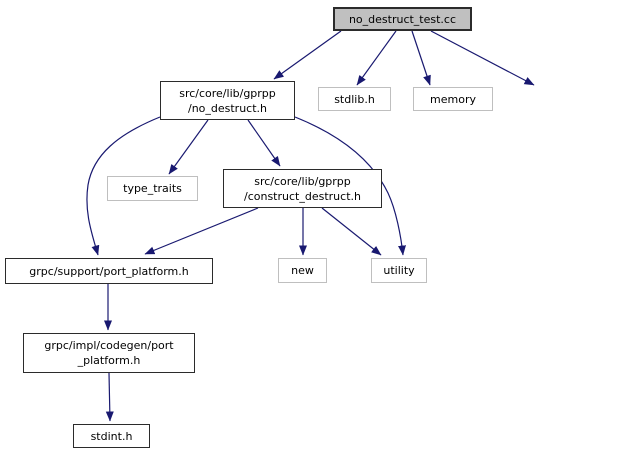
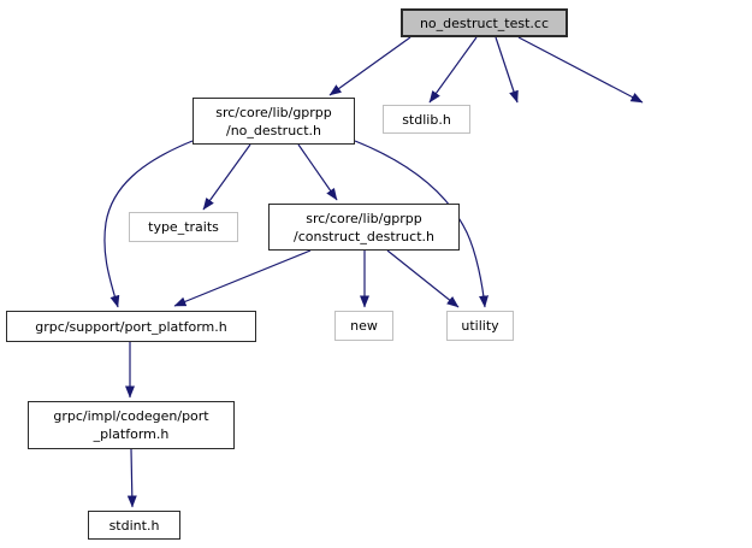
  no_destruct_test.cc
  src/core/lib/gprpp
  /no_destruct.h
  stdlib.h
- memory
  type_traits
  src/core/lib/gprpp
  /construct_destruct.h
  grpc/support/port_platform.h
  new
  utility
  grpc/impl/codegen/port
  _platform.h
  stdint.h
